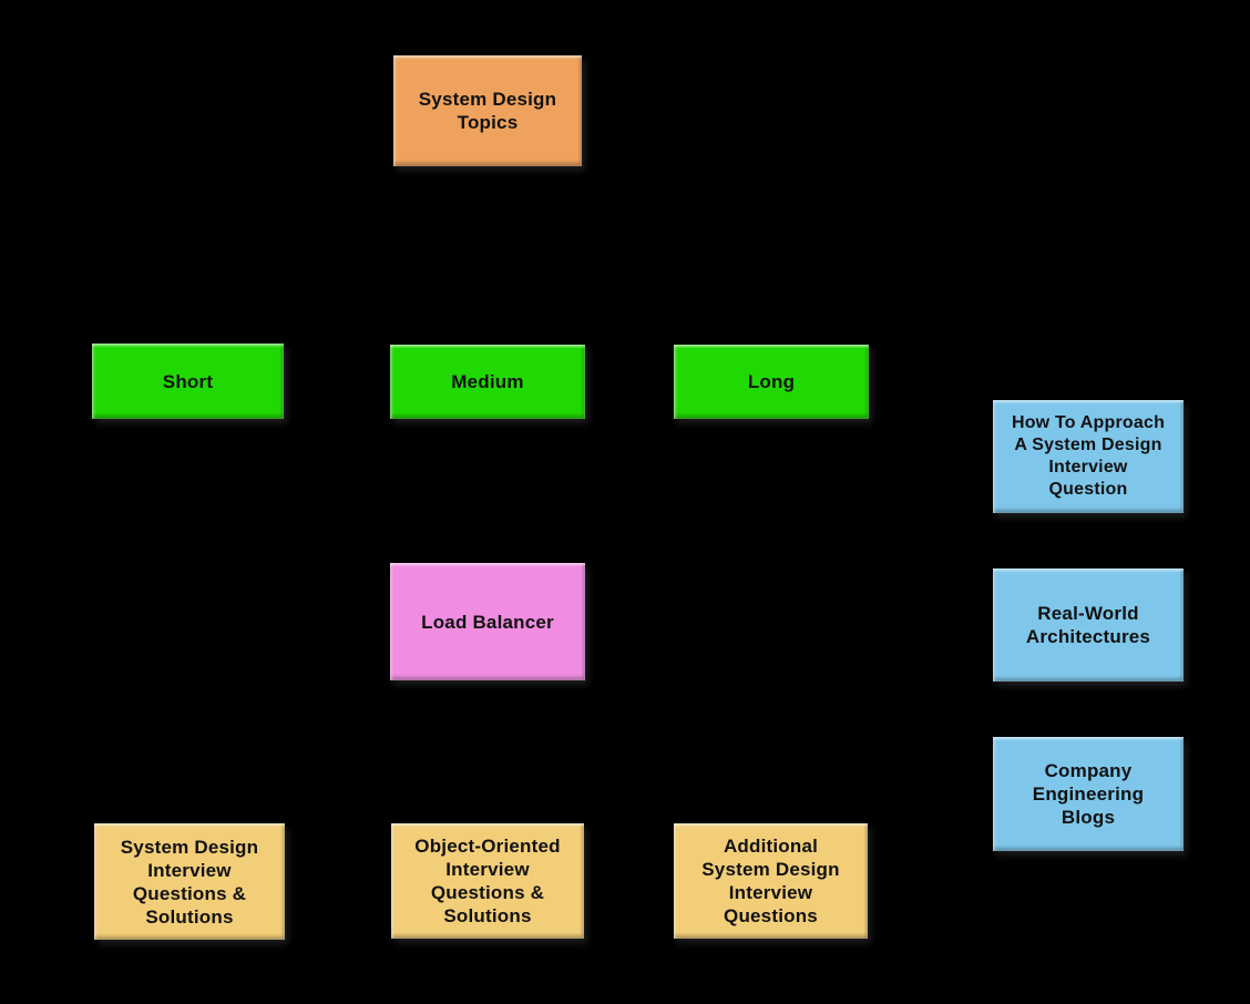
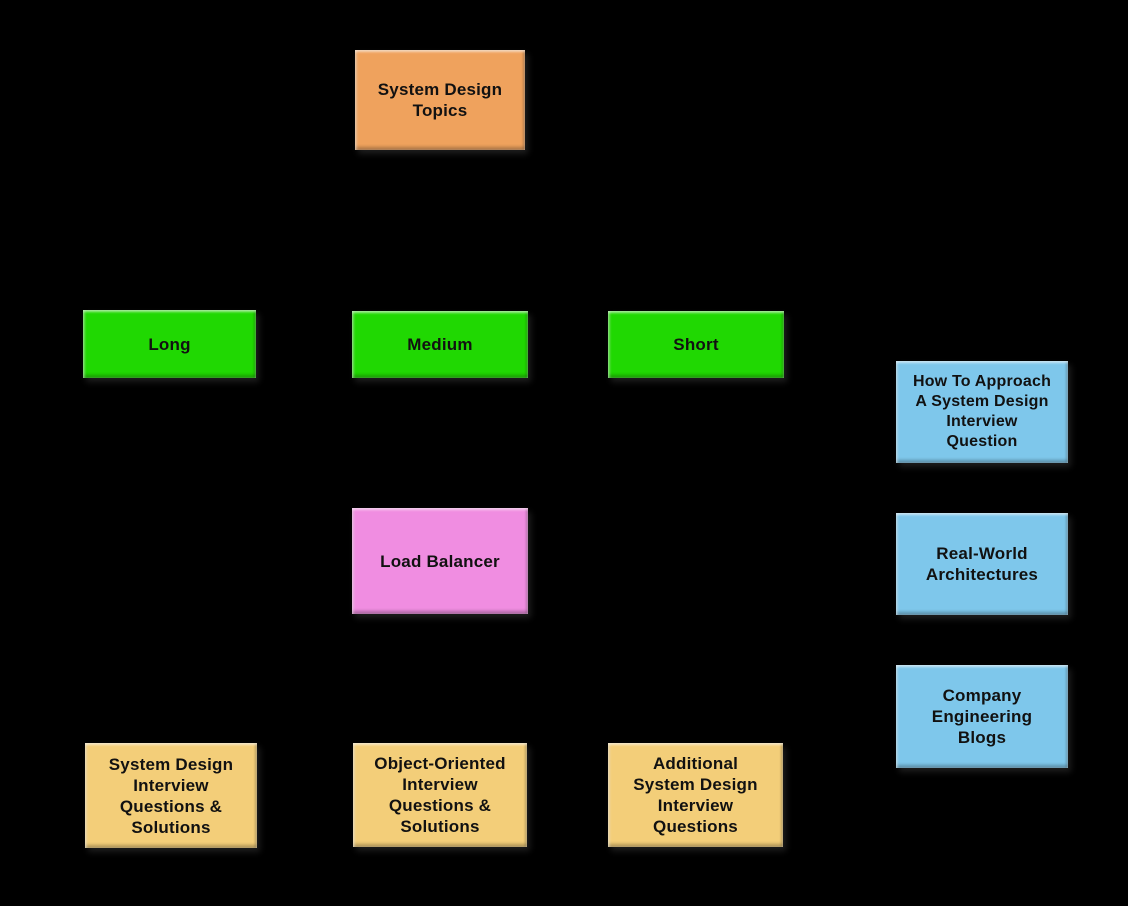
  System Design
  Topics
- Short
+ Long
  Medium
- Long
+ Short
  Load Balancer
  How To Approach
  A System Design
  Interview
  Question
  Real-World
  Architectures
  Company
  Engineering
  Blogs
  System Design
  Interview
  Questions &
  Solutions
  Object-Oriented
  Interview
  Questions &
  Solutions
  Additional
  System Design
  Interview
  Questions
